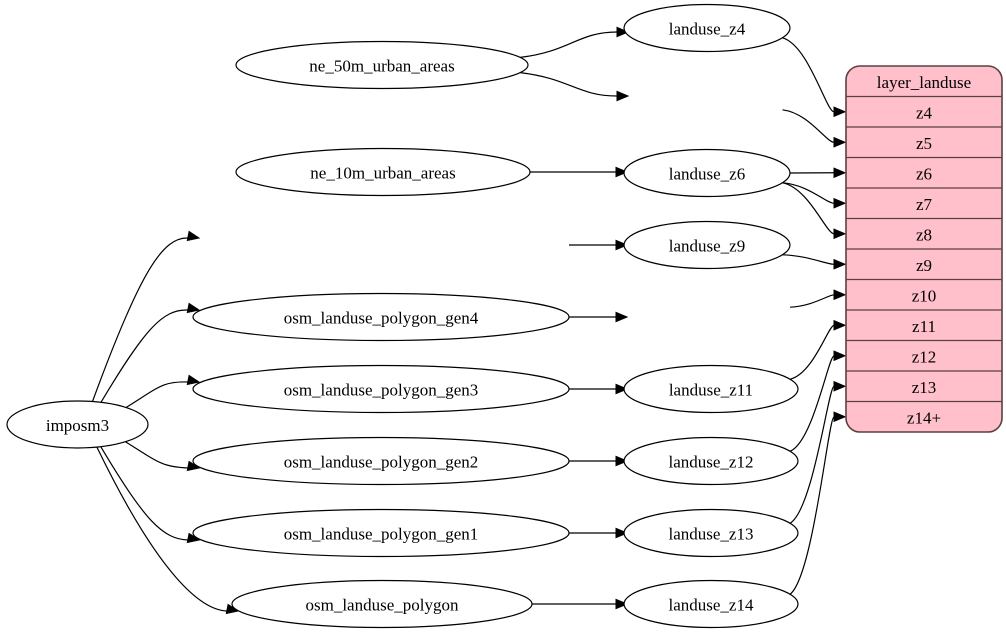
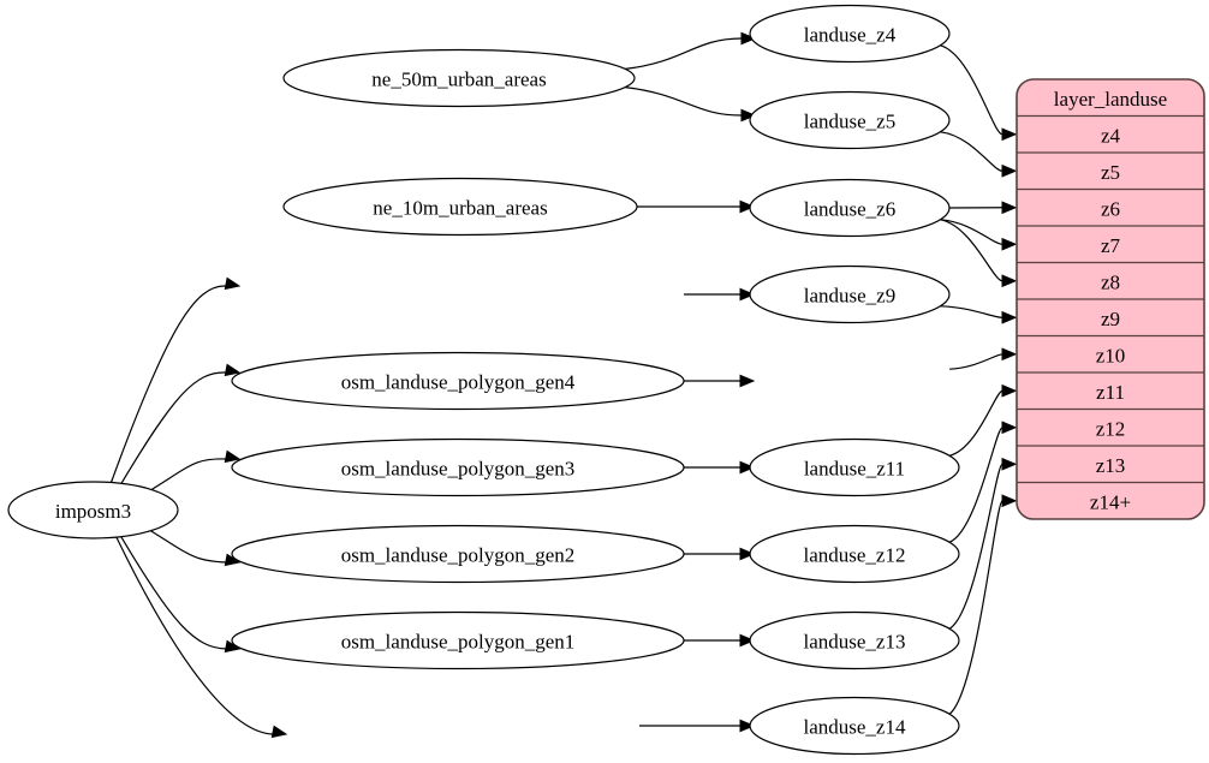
  imposm3
  ne_50m_urban_areas
  ne_10m_urban_areas
  osm_landuse_polygon_gen4
  osm_landuse_polygon_gen3
  osm_landuse_polygon_gen2
  osm_landuse_polygon_gen1
- osm_landuse_polygon
  landuse_z4
+ landuse_z5
  landuse_z6
  landuse_z9
  landuse_z11
  landuse_z12
  landuse_z13
  landuse_z14
  layer_landuse
  z4
  z5
  z6
  z7
  z8
  z9
  z10
  z11
  z12
  z13
  z14+
